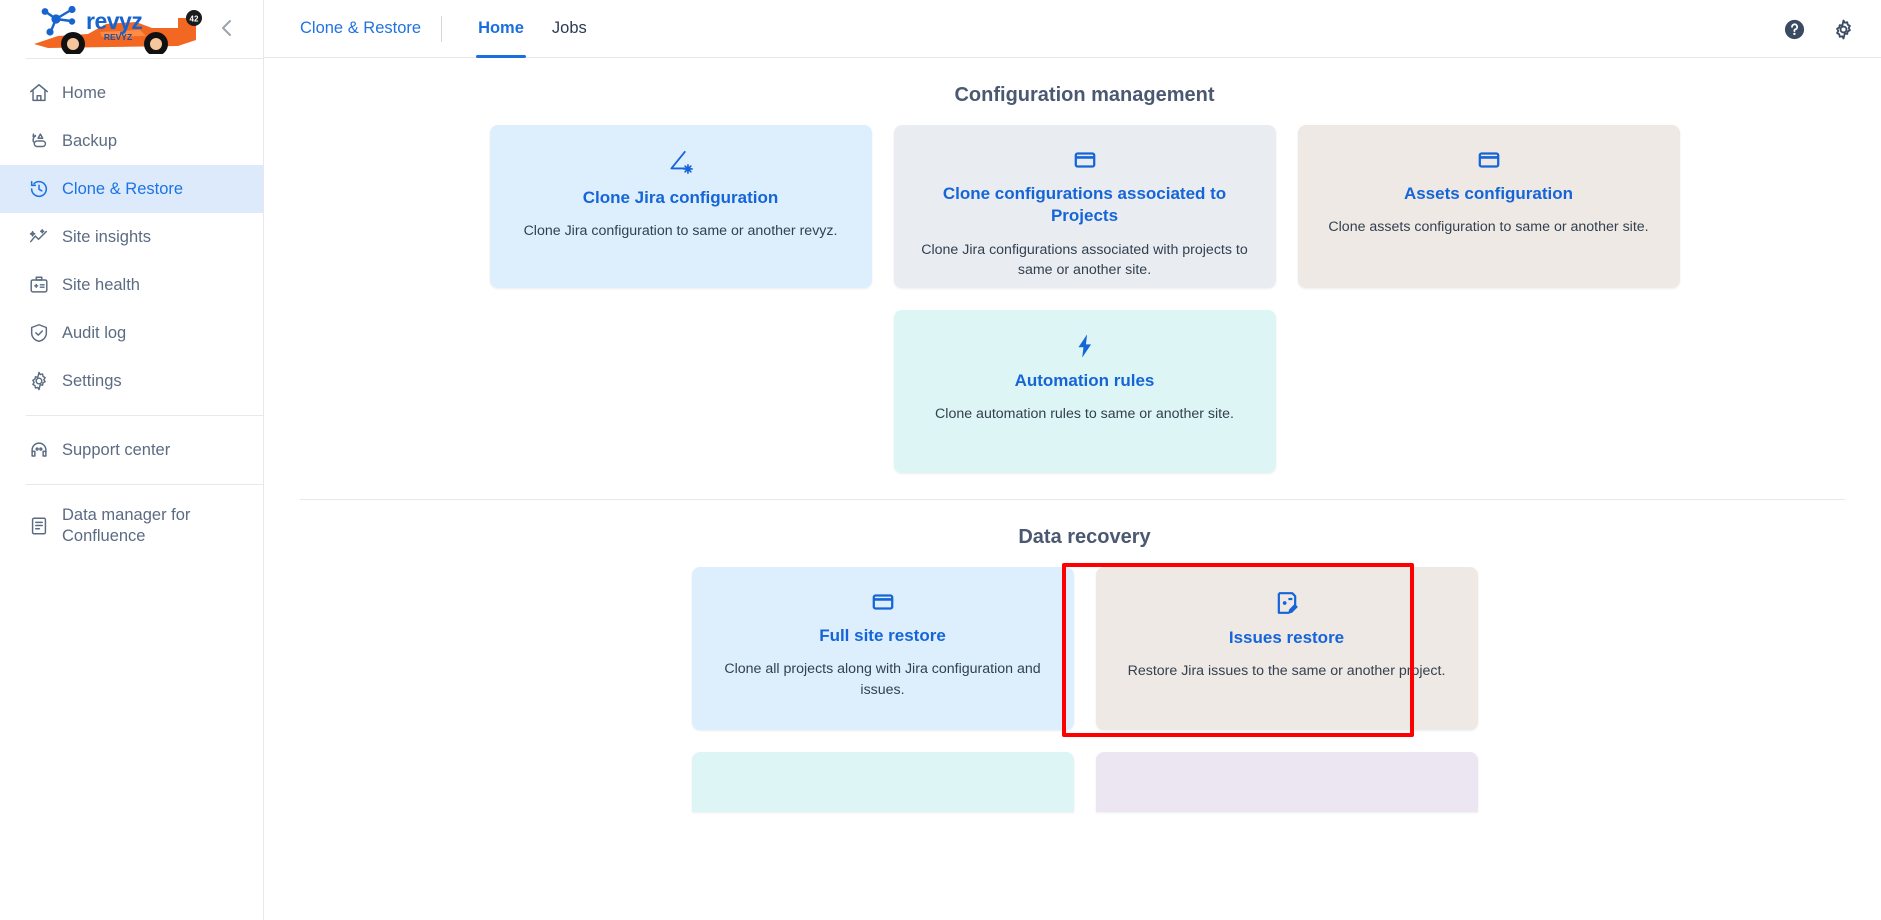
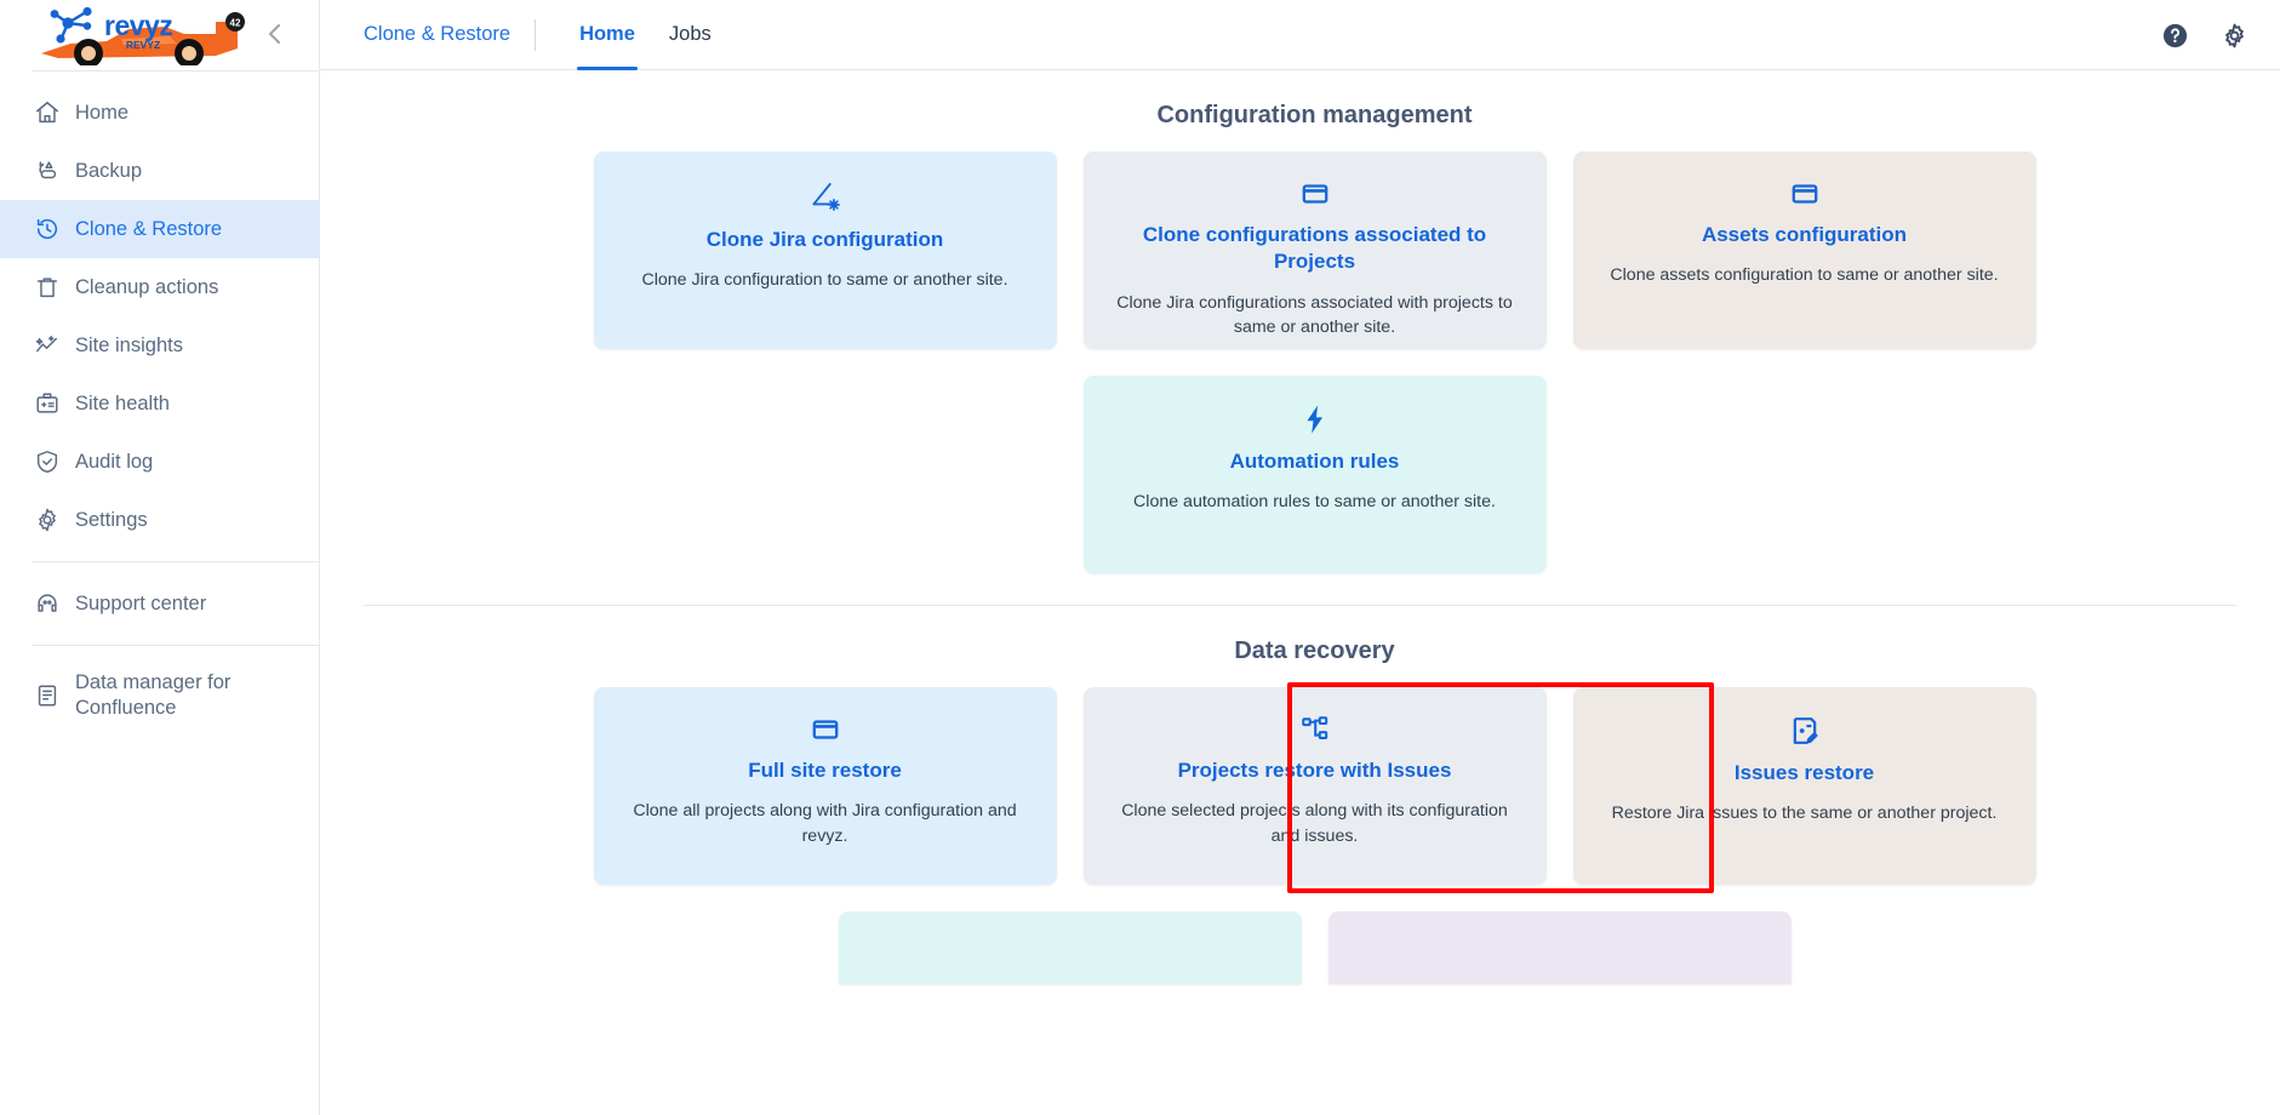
  42
  REVYZ
  revyz
  Home
  Backup
  Clone & Restore
+ Cleanup actions
  Site insights
  Site health
  Audit log
  Settings
  Support center
  Data manager for Confluence
  Clone & Restore
  Home
  Jobs
  Configuration management
  Clone Jira configuration
- Clone Jira configuration to same or another revyz.
+ Clone Jira configuration to same or another site.
  Clone configurations associated to Projects
  Clone Jira configurations associated with projects to same or another site.
  Assets configuration
  Clone assets configuration to same or another site.
  Automation rules
  Clone automation rules to same or another site.
  Data recovery
  Full site restore
- Clone all projects along with Jira configuration and issues.
+ Clone all projects along with Jira configuration and revyz.
+ Projects restore with Issues
+ Clone selected projects along with its configuration and issues.
  Issues restore
  Restore Jira issues to the same or another project.
